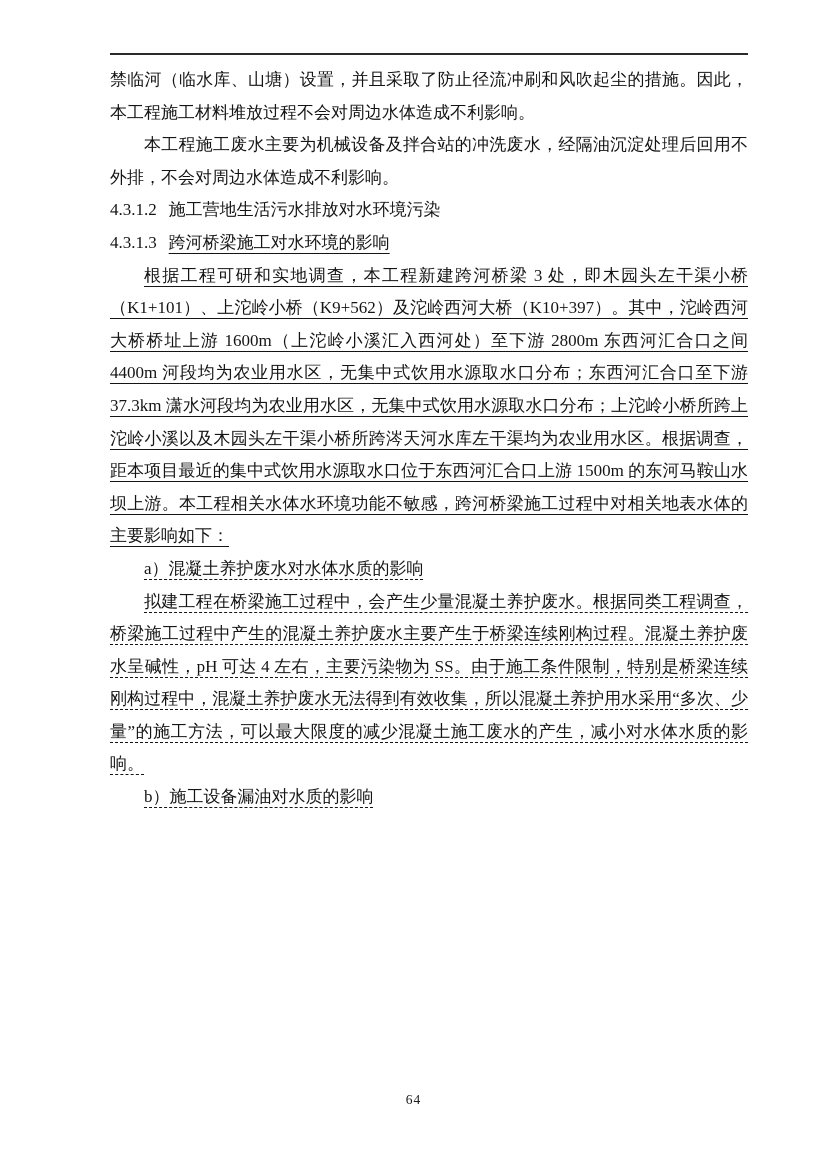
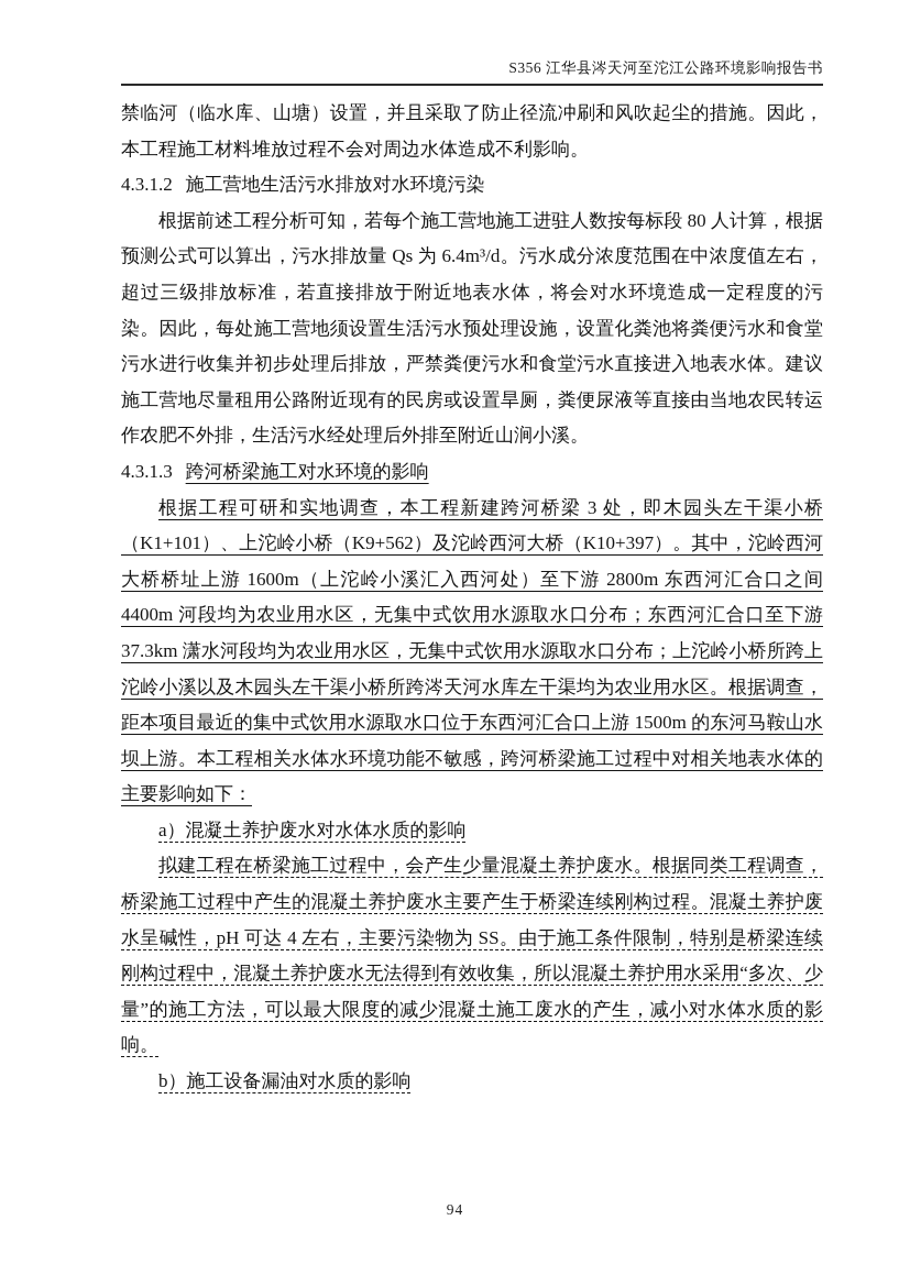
+ S356 江华县涔天河至沱江公路环境影响报告书
  禁临河（临水库、山塘）设置，并且采取了防止径流冲刷和风吹起尘的措施。因此，本工程施工材料堆放过程不会对周边水体造成不利影响。
- 本工程施工废水主要为机械设备及拌合站的冲洗废水，经隔油沉淀处理后回用不外排，不会对周边水体造成不利影响。
  4.3.1.2 施工营地生活污水排放对水环境污染
+ 根据前述工程分析可知，若每个施工营地施工进驻人数按每标段 80 人计算，根据预测公式可以算出，污水排放量 Qs 为 6.4m³/d。污水成分浓度范围在中浓度值左右，超过三级排放标准，若直接排放于附近地表水体，将会对水环境造成一定程度的污染。因此，每处施工营地须设置生活污水预处理设施，设置化粪池将粪便污水和食堂污水进行收集并初步处理后排放，严禁粪便污水和食堂污水直接进入地表水体。建议施工营地尽量租用公路附近现有的民房或设置旱厕，粪便尿液等直接由当地农民转运作农肥不外排，生活污水经处理后外排至附近山涧小溪。
  4.3.1.3 跨河桥梁施工对水环境的影响
  根据工程可研和实地调查，本工程新建跨河桥梁 3 处，即木园头左干渠小桥（K1+101）、上沱岭小桥（K9+562）及沱岭西河大桥（K10+397）。其中，沱岭西河大桥桥址上游 1600m（上沱岭小溪汇入西河处）至下游 2800m 东西河汇合口之间 4400m 河段均为农业用水区，无集中式饮用水源取水口分布；东西河汇合口至下游 37.3km 潇水河段均为农业用水区，无集中式饮用水源取水口分布；上沱岭小桥所跨上沱岭小溪以及木园头左干渠小桥所跨涔天河水库左干渠均为农业用水区。根据调查，距本项目最近的集中式饮用水源取水口位于东西河汇合口上游 1500m 的东河马鞍山水坝上游。本工程相关水体水环境功能不敏感，跨河桥梁施工过程中对相关地表水体的主要影响如下：
  a）混凝土养护废水对水体水质的影响
  拟建工程在桥梁施工过程中，会产生少量混凝土养护废水。根据同类工程调查，桥梁施工过程中产生的混凝土养护废水主要产生于桥梁连续刚构过程。混凝土养护废水呈碱性，pH 可达 4 左右，主要污染物为 SS。由于施工条件限制，特别是桥梁连续刚构过程中，混凝土养护废水无法得到有效收集，所以混凝土养护用水采用“多次、少量”的施工方法，可以最大限度的减少混凝土施工废水的产生，减小对水体水质的影响。
  b）施工设备漏油对水质的影响
- 64
+ 94
